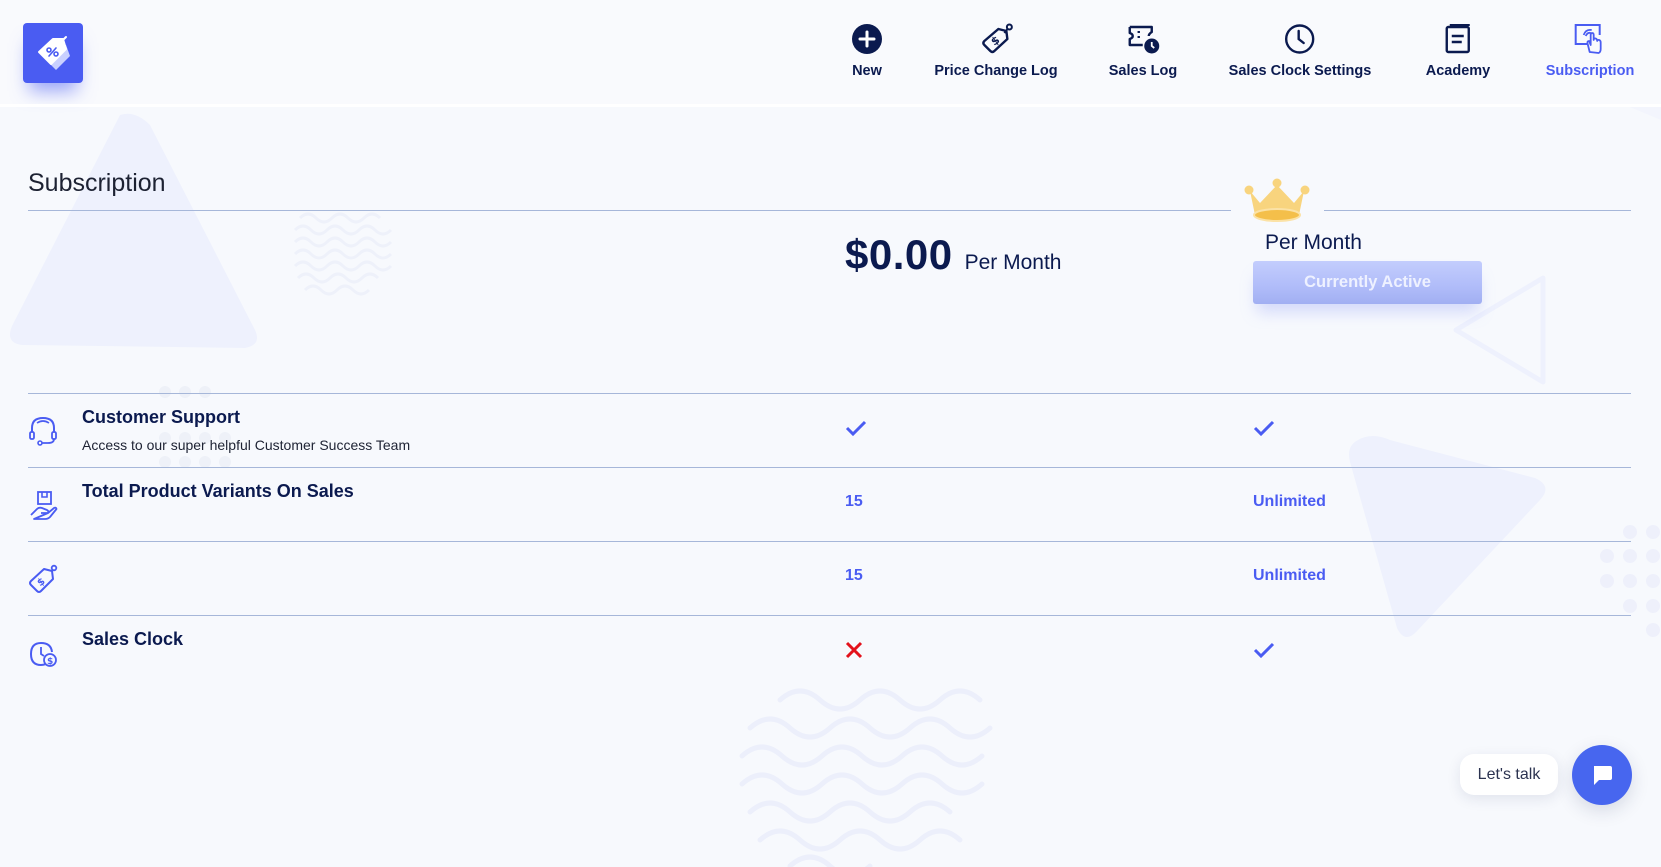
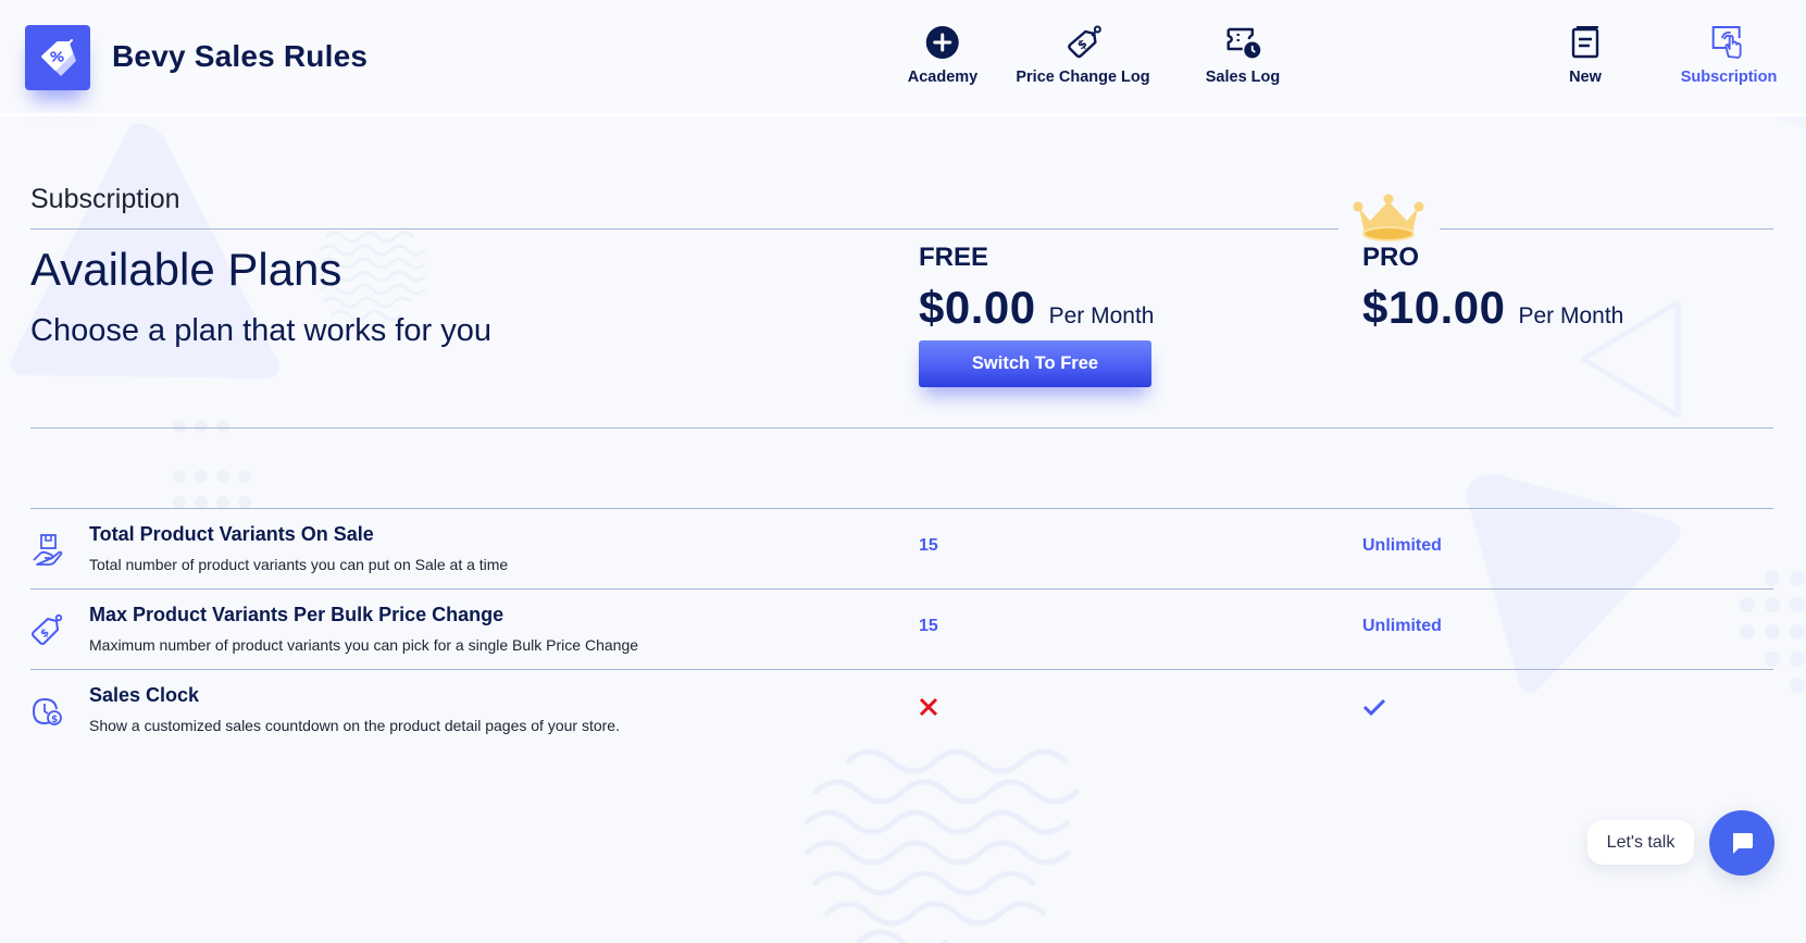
+ Bevy Sales Rules
- New
+ Academy
  Price Change Log
  Sales Log
- Sales Clock Settings
- Academy
+ New
  Subscription
  Subscription
+ Available Plans
+ Choose a plan that works for you
+ FREE
  $0.00
  Per Month
+ Switch To Free
+ PRO
+ $10.00
  Per Month
- Currently Active
- Customer Support
- Access to our super helpful Customer Success Team
- Total Product Variants On Sales
+ Total Product Variants On Sale
+ Total number of product variants you can put on Sale at a time
  15
  Unlimited
+ Max Product Variants Per Bulk Price Change
+ Maximum number of product variants you can pick for a single Bulk Price Change
  15
  Unlimited
  $
  Sales Clock
+ Show a customized sales countdown on the product detail pages of your store.
  Let's talk
